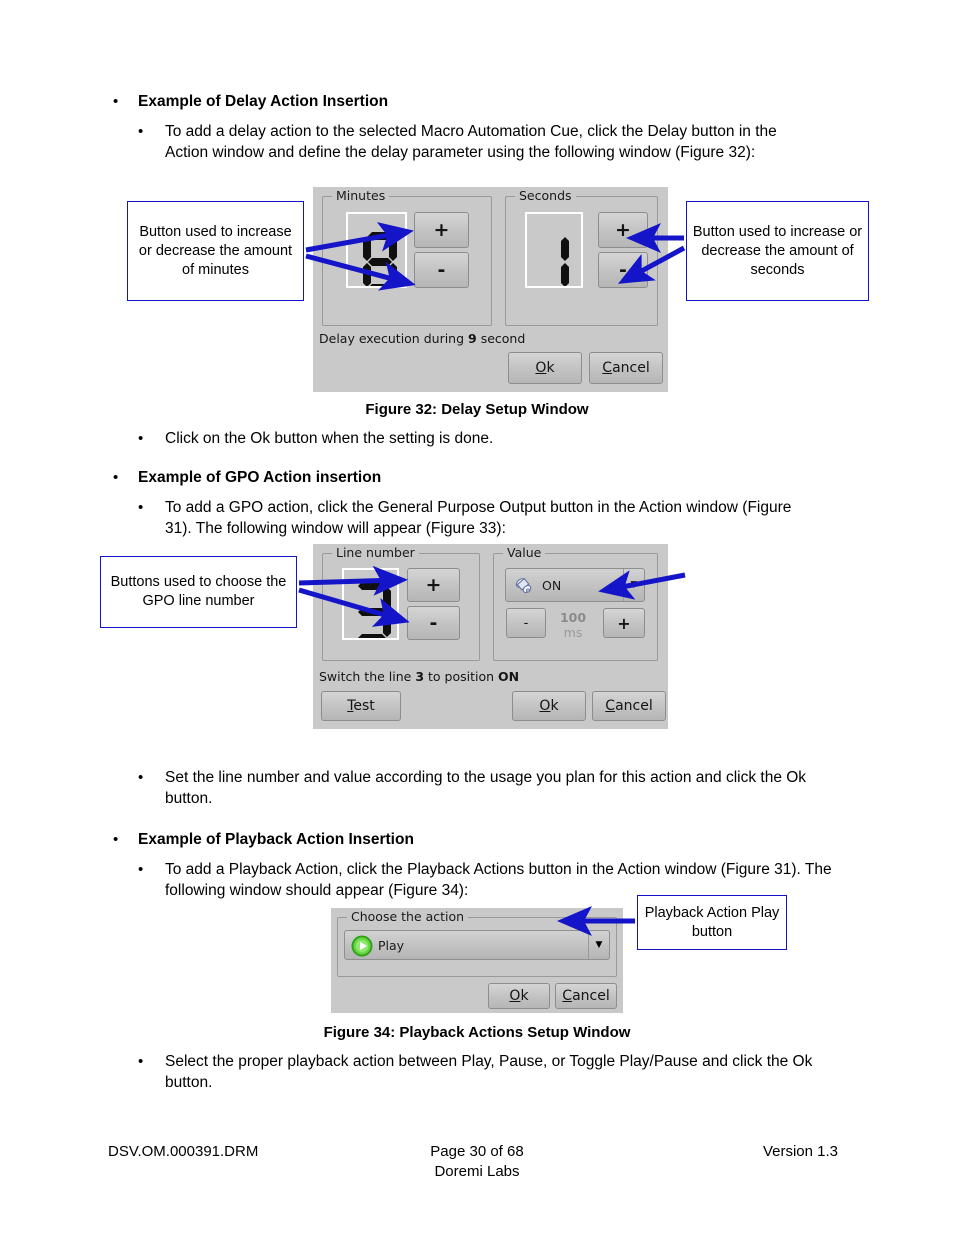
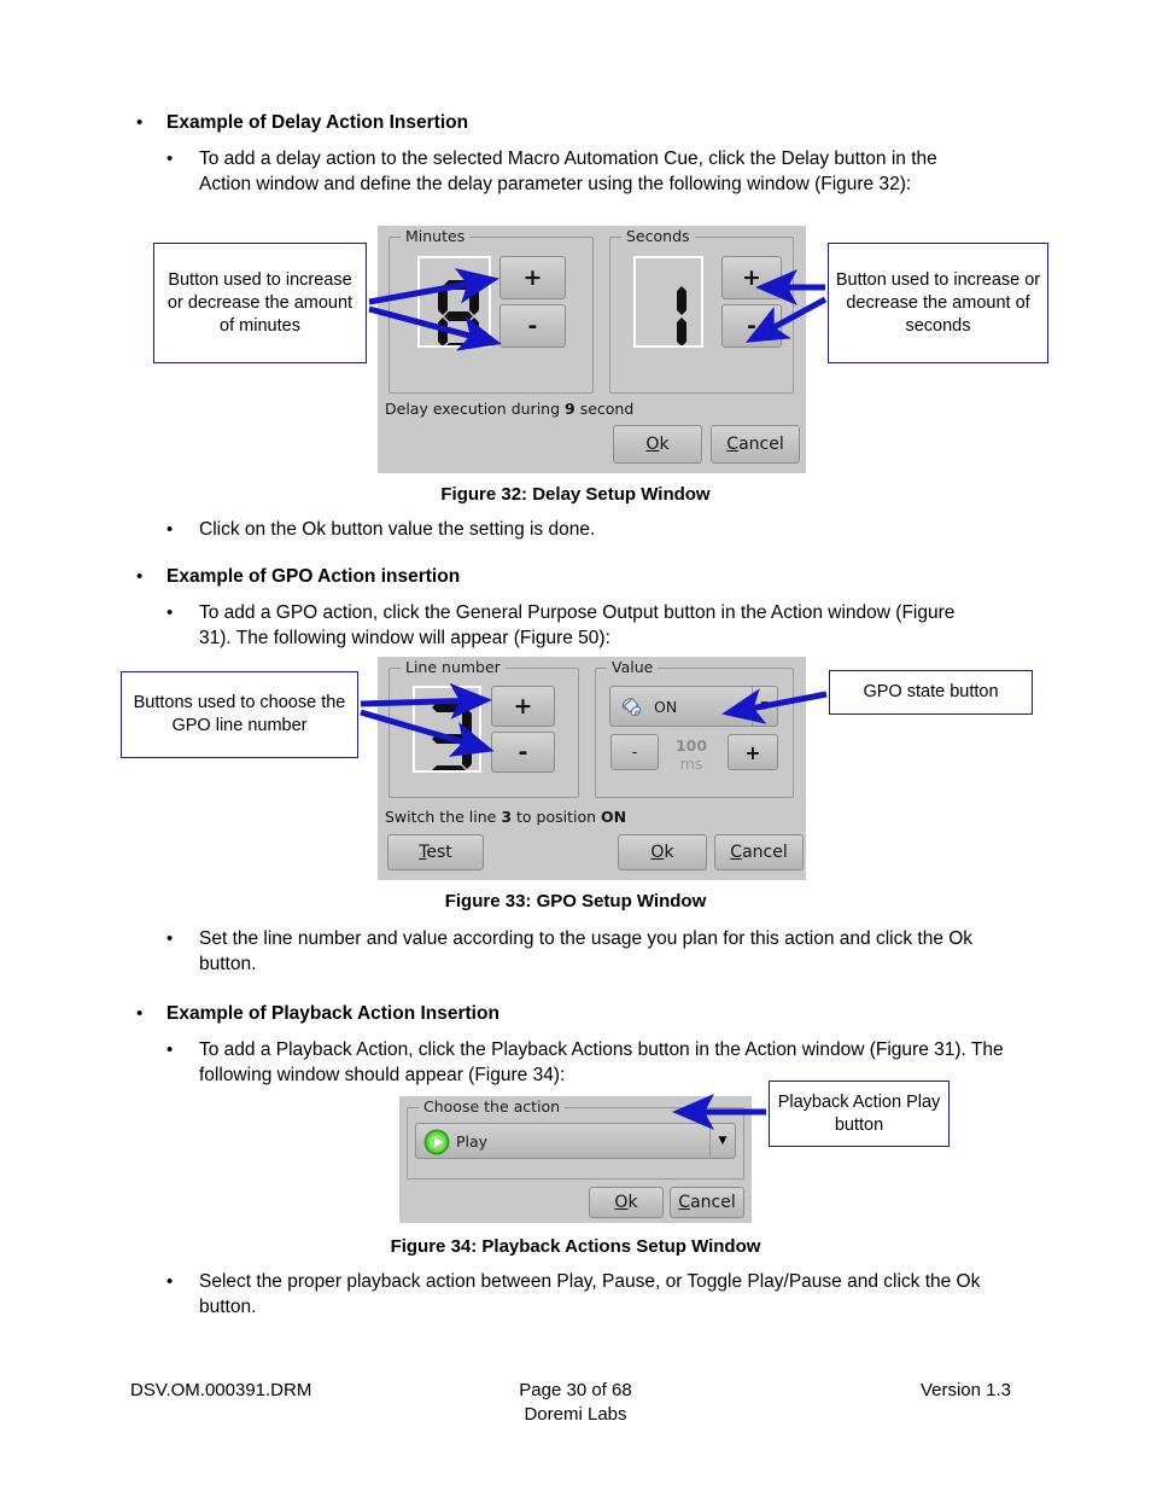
  •
  Example of Delay Action Insertion
  •
  To add a delay action to the selected Macro Automation Cue, click the Delay button in the Action window and define the delay parameter using the following window (Figure 32):
  Minutes
  +
  -
  Seconds
  +
  -
  Delay execution during 9 second
  Ok
  Cancel
  Button used to increase or decrease the amount of minutes
  Button used to increase or decrease the amount of seconds
  Figure 32: Delay Setup Window
  •
- Click on the Ok button when the setting is done.
+ Click on the Ok button value the setting is done.
  •
  Example of GPO Action insertion
  •
- To add a GPO action, click the General Purpose Output button in the Action window (Figure 31). The following window will appear (Figure 33):
+ To add a GPO action, click the General Purpose Output button in the Action window (Figure 31). The following window will appear (Figure 50):
  Line number
  +
  -
  Value
  ON
  -
  100
  ms
  +
  Switch the line 3 to position ON
  Test
  Ok
  Cancel
  Buttons used to choose the GPO line number
+ GPO state button
+ Figure 33: GPO Setup Window
  •
  Set the line number and value according to the usage you plan for this action and click the Ok button.
  •
  Example of Playback Action Insertion
  •
  To add a Playback Action, click the Playback Actions button in the Action window (Figure 31). The following window should appear (Figure 34):
  Choose the action
  Play
  ▼
  Ok
  Cancel
  Playback Action Play button
  Figure 34: Playback Actions Setup Window
  •
  Select the proper playback action between Play, Pause, or Toggle Play/Pause and click the Ok button.
  DSV.OM.000391.DRM
  Page 30 of 68
  Doremi Labs
  Version 1.3
